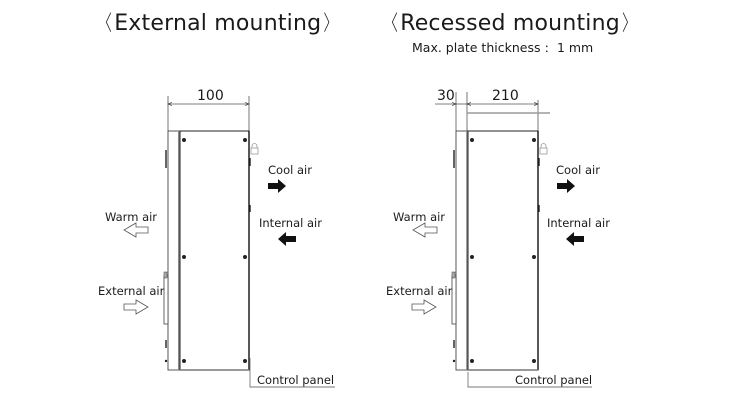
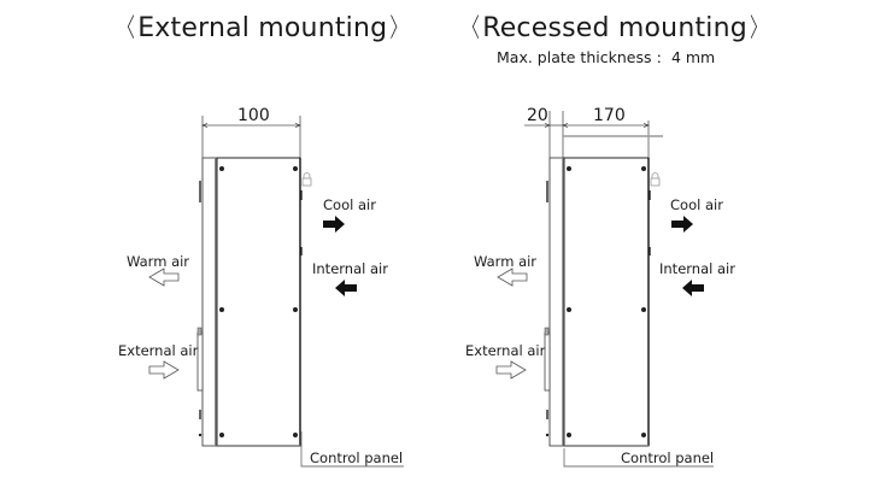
  〈External mounting〉
  〈Recessed mounting〉
- Max. plate thickness： 1 mm
+ Max. plate thickness： 4 mm
  100
  Cool air
  Internal air
  Warm air
  External air
  Control panel
- 30
+ 20
- 210
+ 170
  Cool air
  Internal air
  Warm air
  External air
  Control panel
